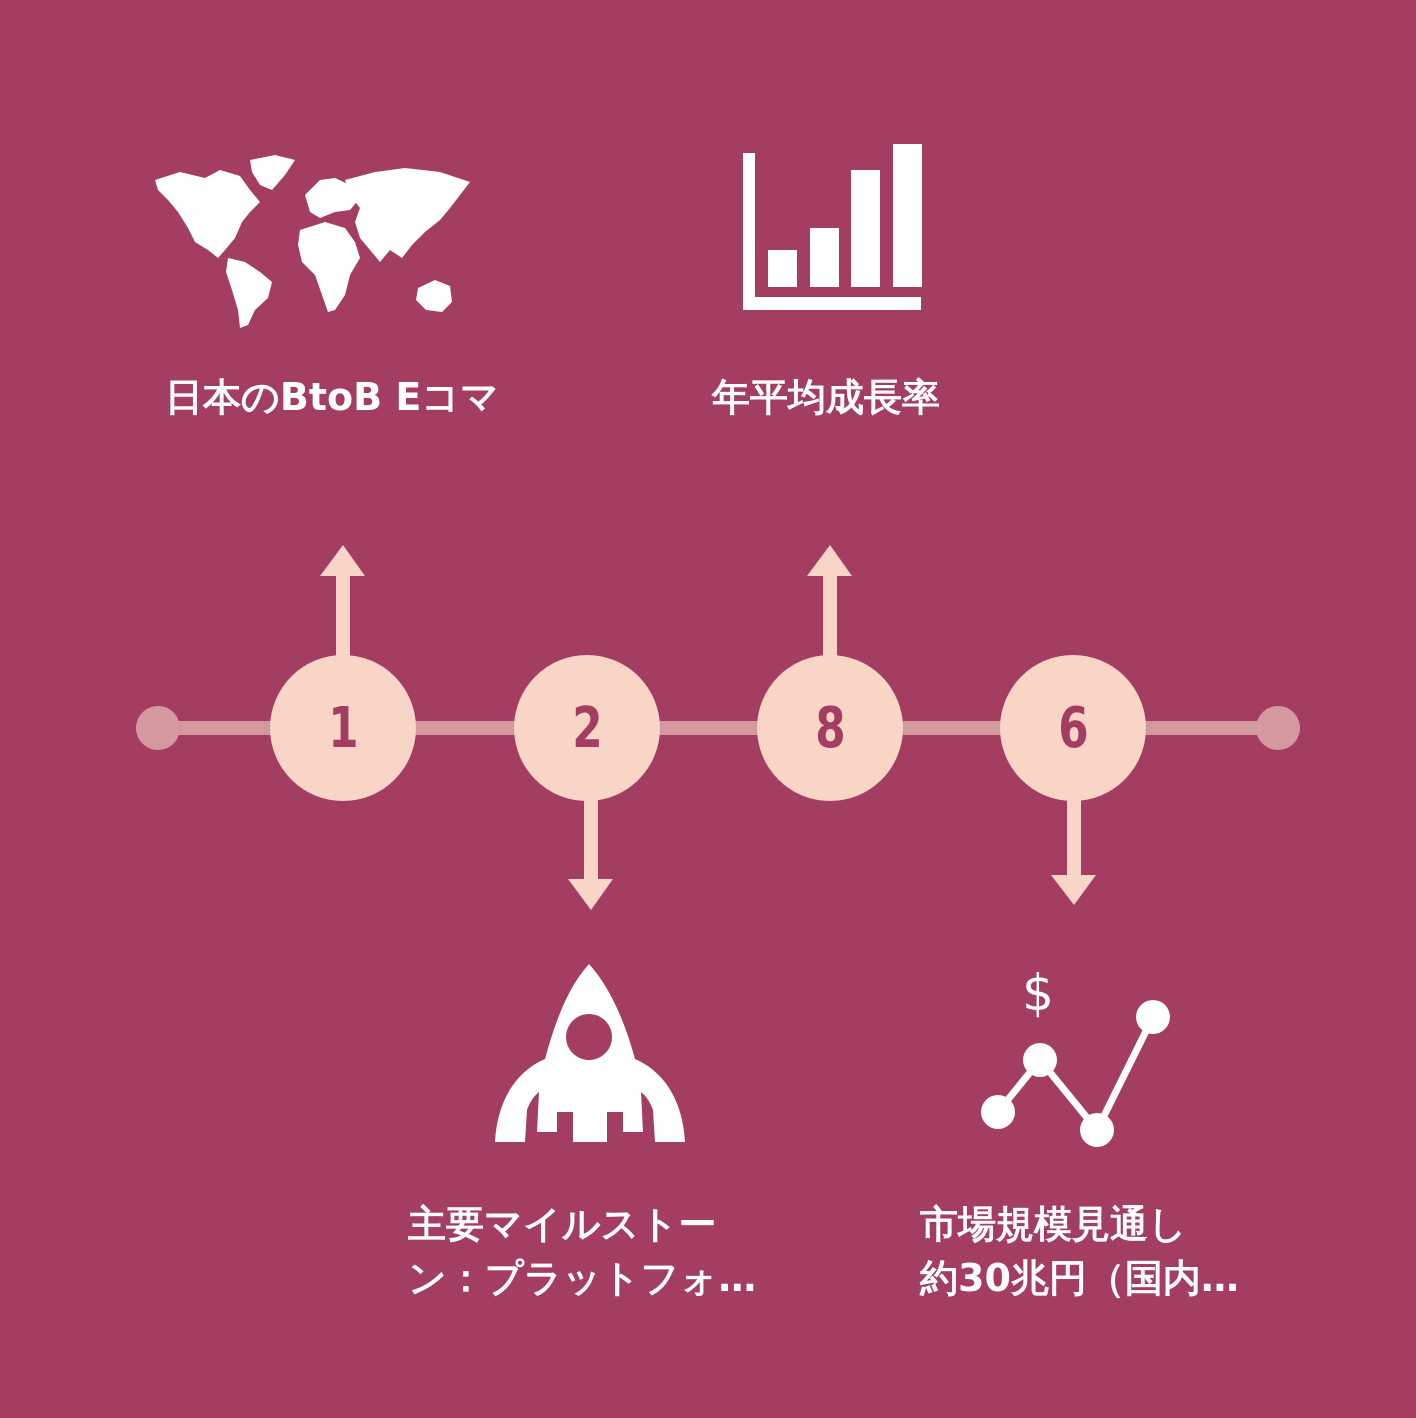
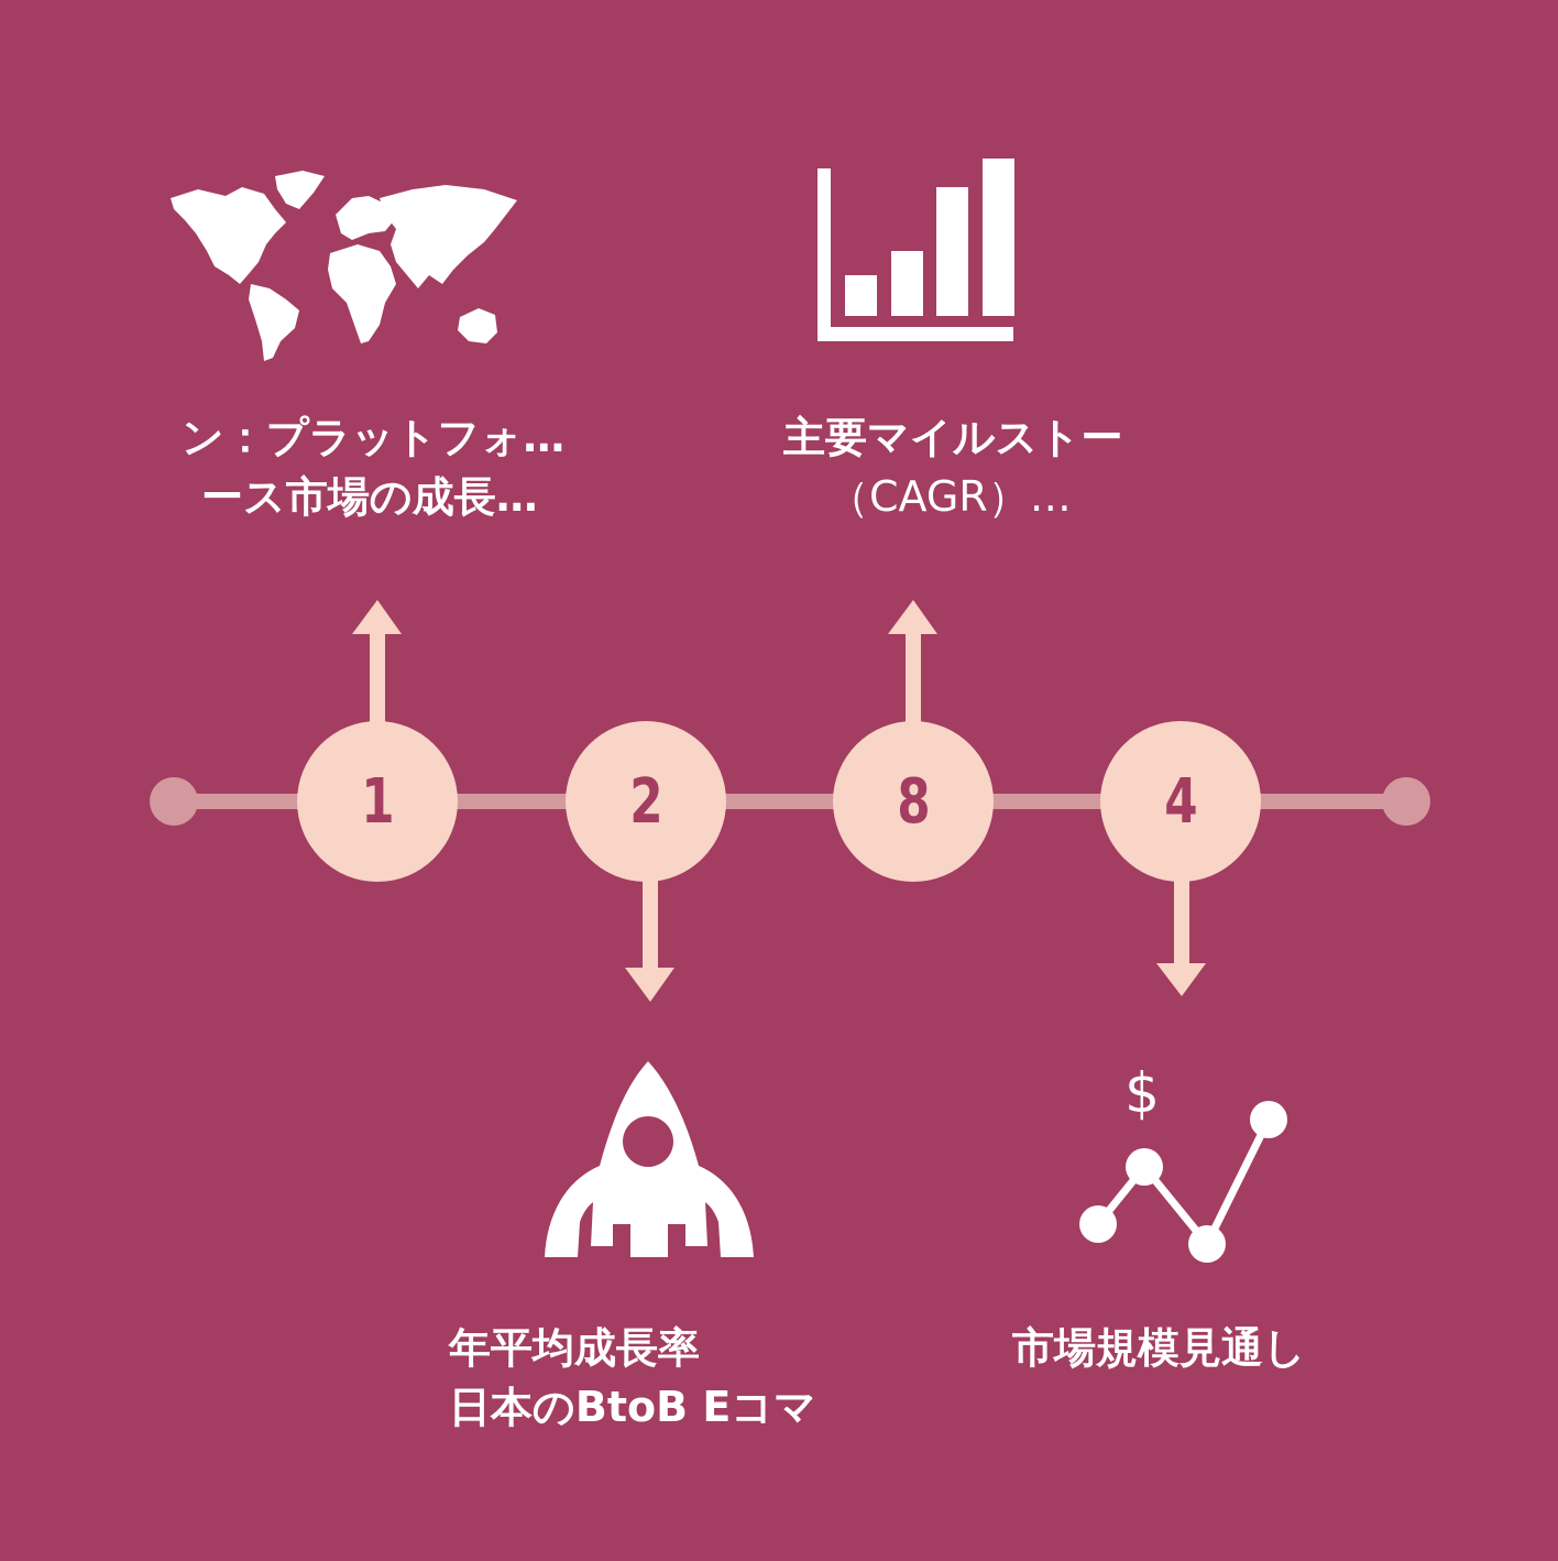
  1
  2
  8
- 6
+ 4
  $
- 日本のBtoB Eコマ
+ ン：プラットフォ…
+ ース市場の成長…
- 年平均成長率
+ 主要マイルストー
+ （CAGR）…
- 主要マイルストー
+ 年平均成長率
- ン：プラットフォ…
+ 日本のBtoB Eコマ
  市場規模見通し
- 約30兆円（国内…
